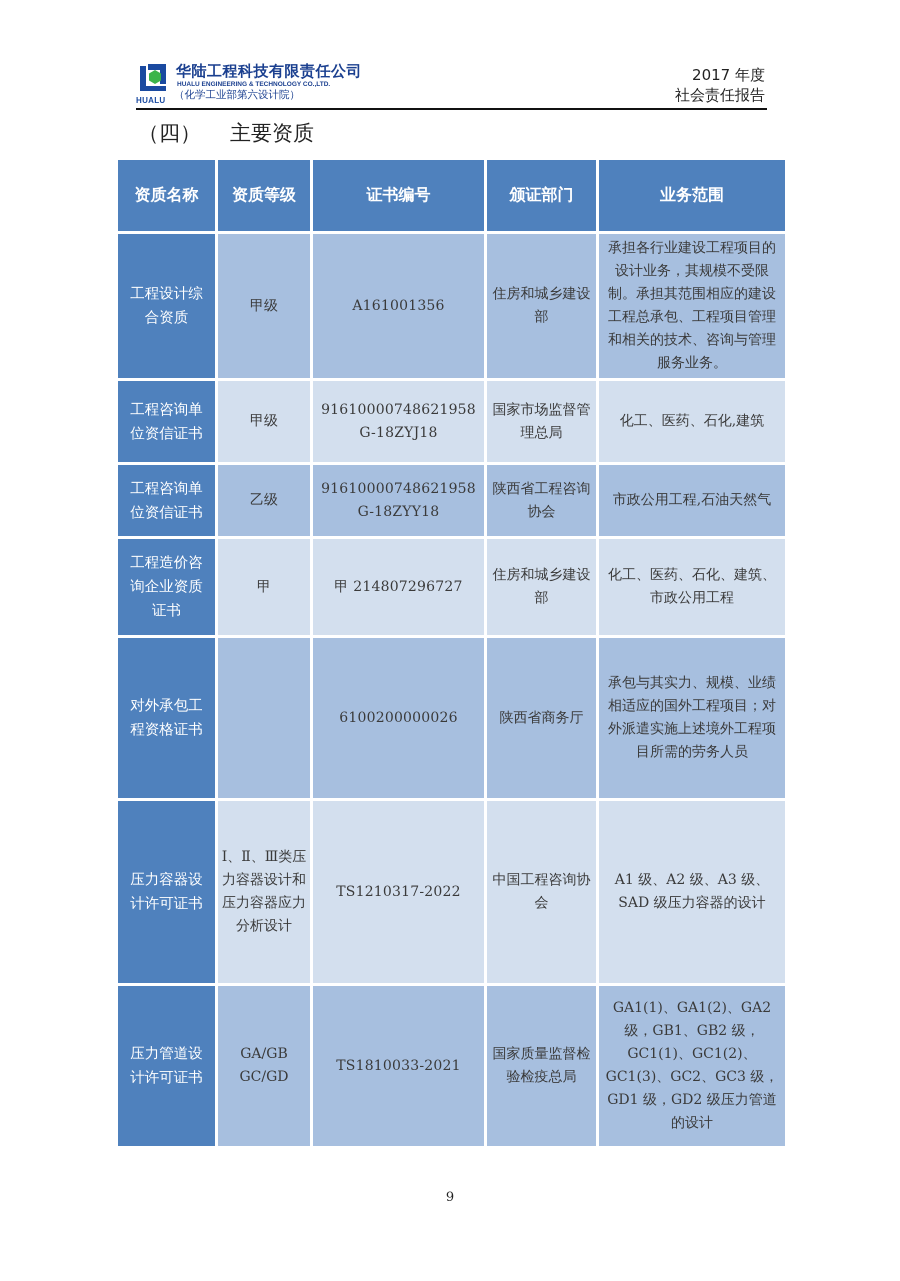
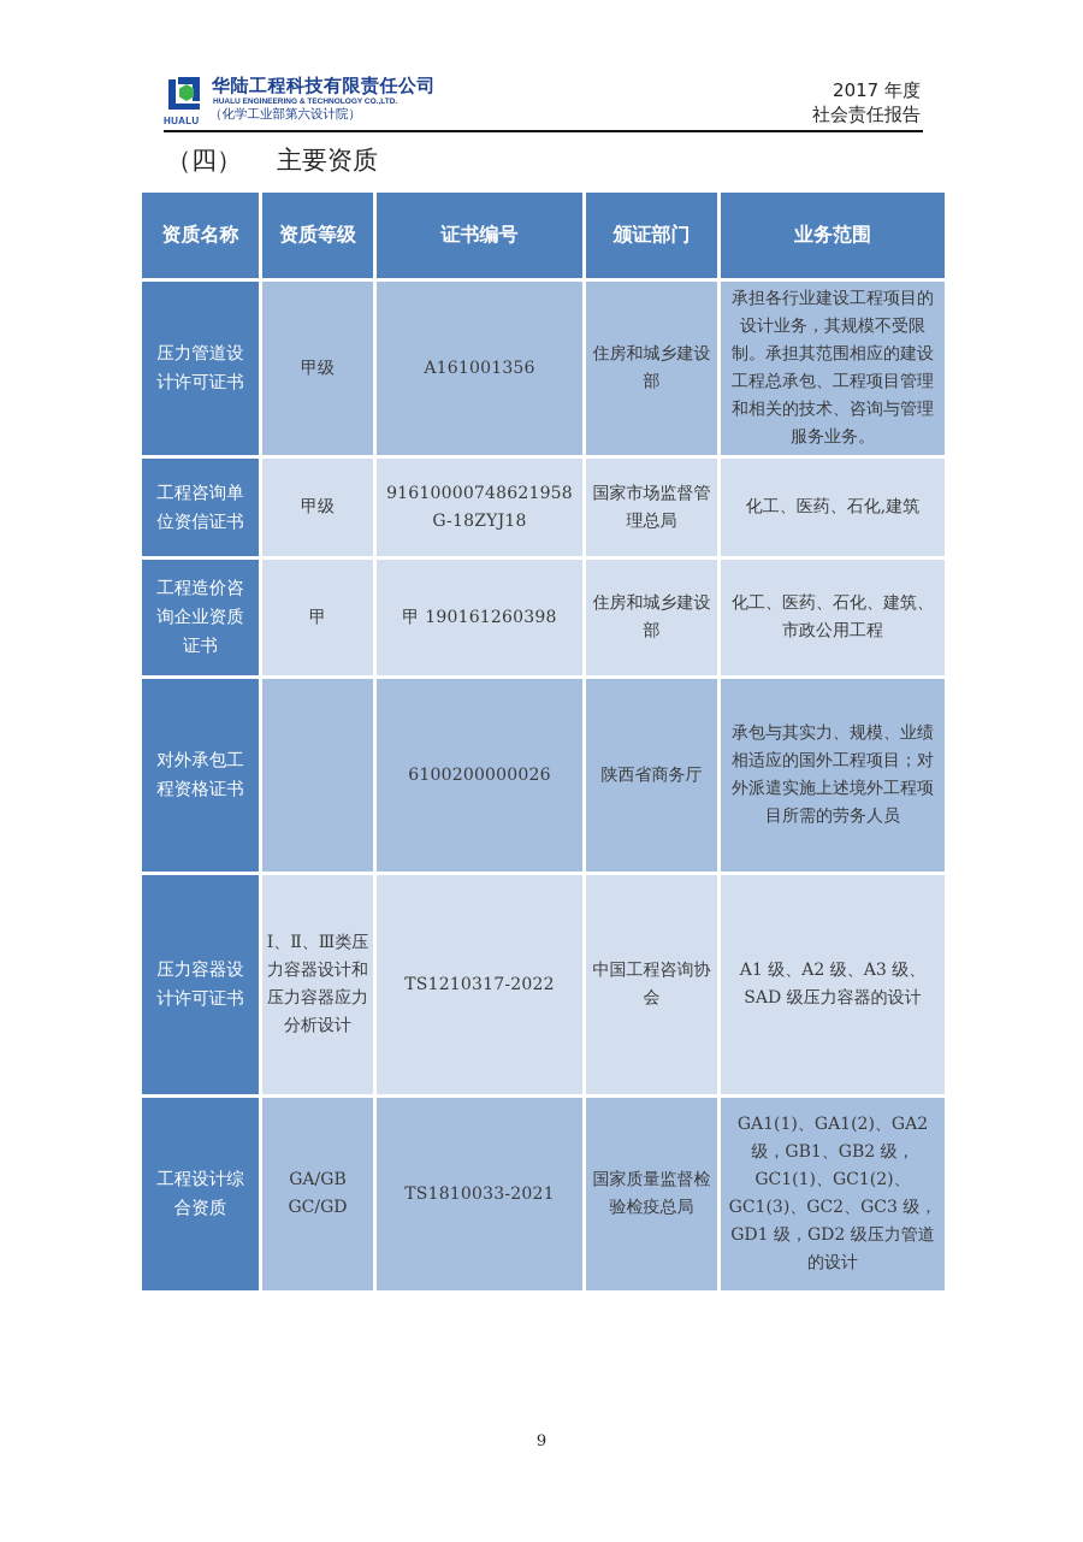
  HUALU
  华陆工程科技有限责任公司
  （化学工业部第六设计院）
  2017 年度
  社会责任报告
  （四） 主要资质
  资质名称	资质等级	证书编号	颁证部门	业务范围
- 工程设计综合资质	甲级	A161001356	住房和城乡建设部	承担各行业建设工程项目的设计业务，其规模不受限制。承担其范围相应的建设工程总承包、工程项目管理和相关的技术、咨询与管理服务业务。
+ 压力管道设计许可证书	甲级	A161001356	住房和城乡建设部	承担各行业建设工程项目的设计业务，其规模不受限制。承担其范围相应的建设工程总承包、工程项目管理和相关的技术、咨询与管理服务业务。
  工程咨询单位资信证书	甲级	91610000748621958G-18ZYJ18	国家市场监督管理总局	化工、医药、石化,建筑
- 工程咨询单位资信证书	乙级	91610000748621958G-18ZYY18	陕西省工程咨询协会	市政公用工程,石油天然气
- 工程造价咨询企业资质证书	甲	甲 214807296727	住房和城乡建设部	化工、医药、石化、建筑、市政公用工程
+ 工程造价咨询企业资质证书	甲	甲 190161260398	住房和城乡建设部	化工、医药、石化、建筑、市政公用工程
  对外承包工程资格证书		6100200000026	陕西省商务厅	承包与其实力、规模、业绩相适应的国外工程项目；对外派遣实施上述境外工程项目所需的劳务人员
  压力容器设计许可证书	Ⅰ、Ⅱ、Ⅲ类压力容器设计和压力容器应力分析设计	TS1210317-2022	中国工程咨询协会	A1 级、A2 级、A3 级、SAD 级压力容器的设计
- 压力管道设计许可证书	GA/GB GC/GD	TS1810033-2021	国家质量监督检验检疫总局	GA1(1)、GA1(2)、GA2 级，GB1、GB2 级，GC1(1)、GC1(2)、GC1(3)、GC2、GC3 级，GD1 级，GD2 级压力管道的设计
+ 工程设计综合资质	GA/GB GC/GD	TS1810033-2021	国家质量监督检验检疫总局	GA1(1)、GA1(2)、GA2 级，GB1、GB2 级，GC1(1)、GC1(2)、GC1(3)、GC2、GC3 级，GD1 级，GD2 级压力管道的设计
  9
